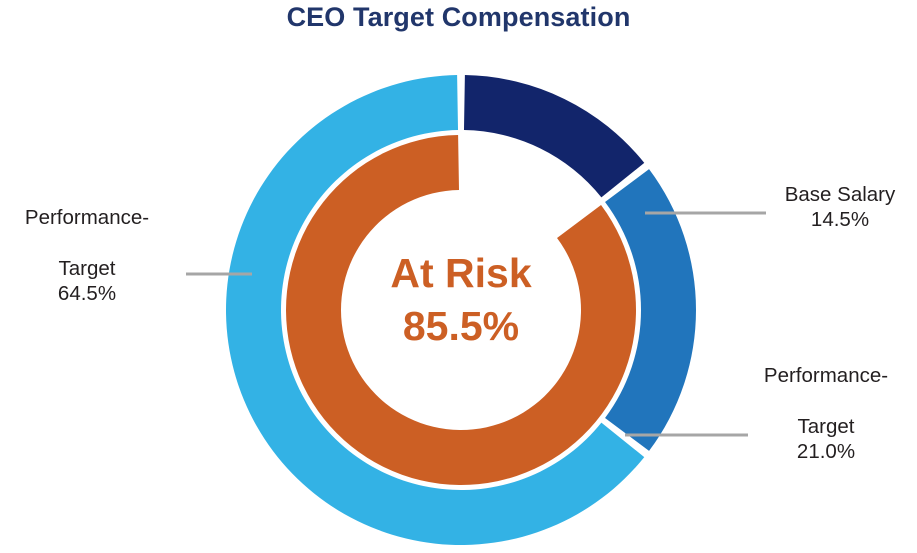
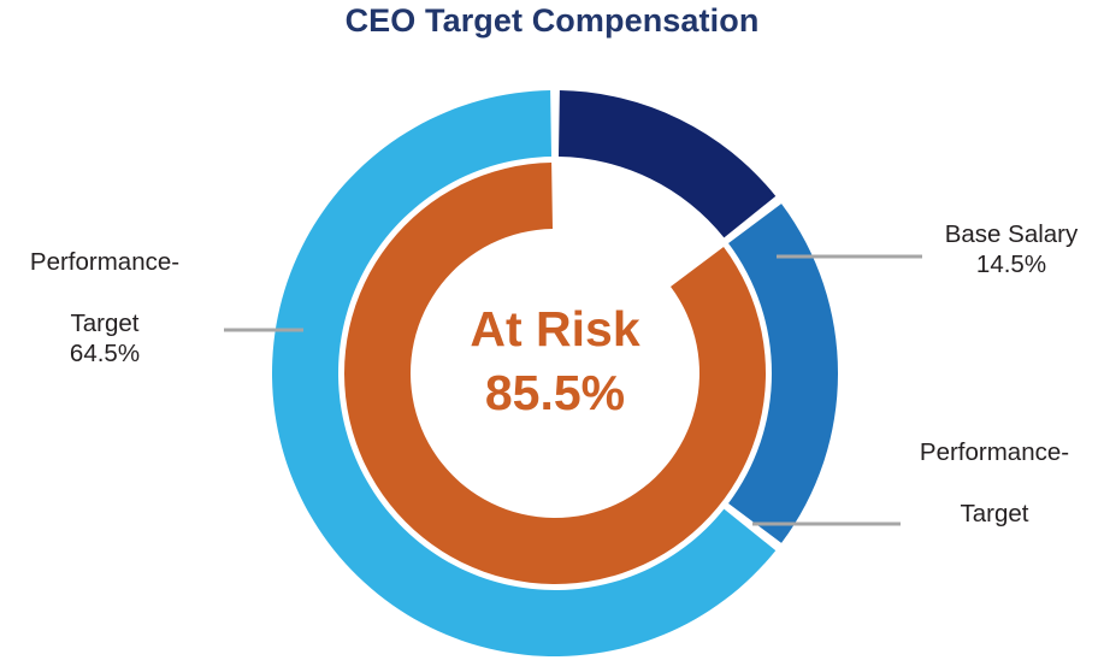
  CEO Target Compensation
  At Risk
  85.5%
  Performance-
  Target
  64.5%
  Base Salary
  14.5%
  Performance-
  Target
- 21.0%
